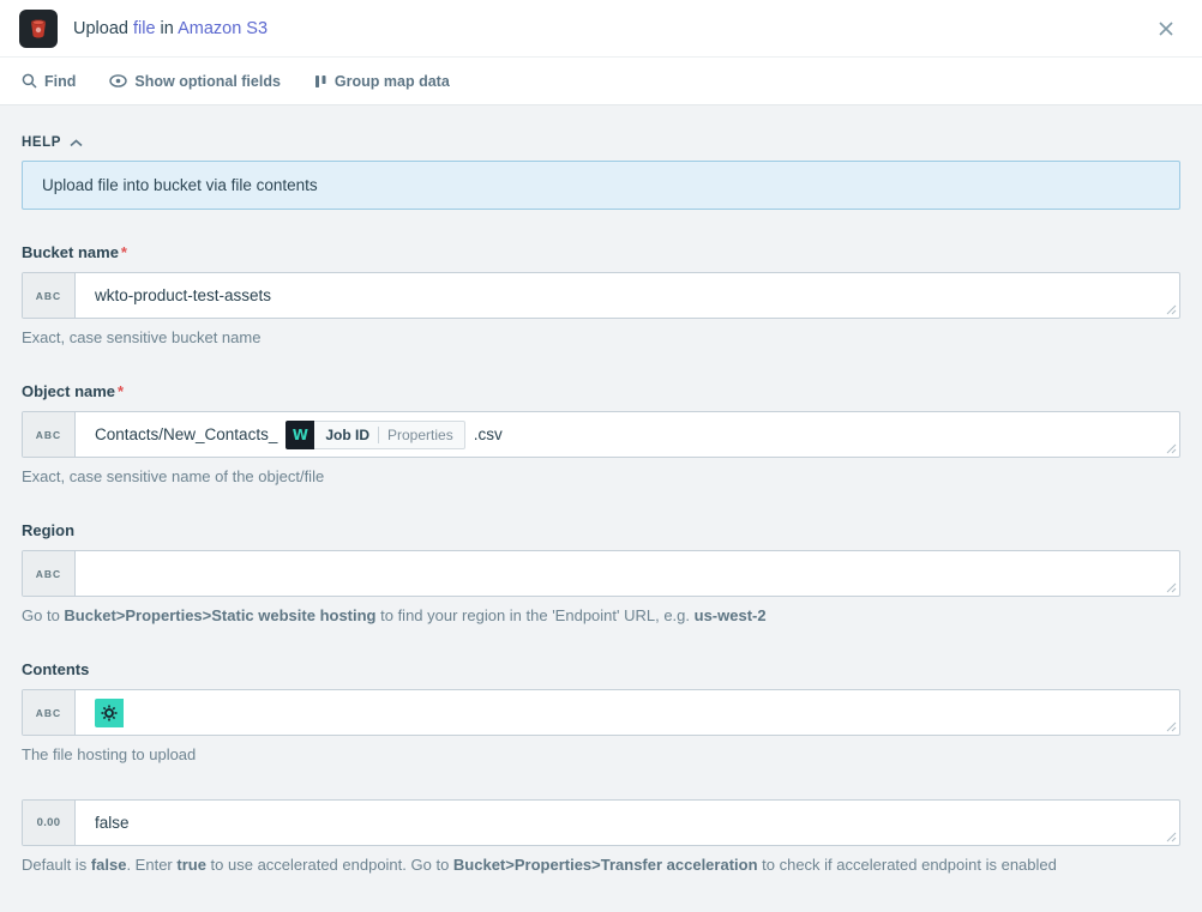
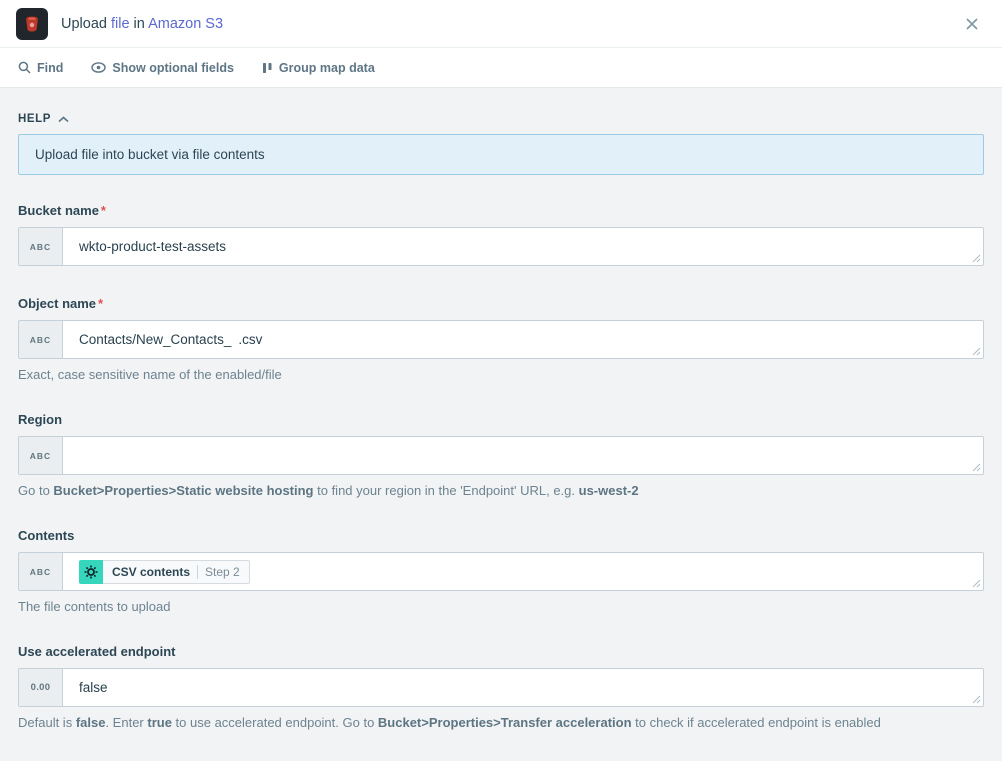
  Upload file in Amazon S3
  Find
  Show optional fields
  Group map data
  HELP
  Upload file into bucket via file contents
  Bucket name *
  ABC
  wkto-product-test-assets
- Exact, case sensitive bucket name
  Object name *
  ABC
  Contacts/New_Contacts_
- W
- Job ID
- Properties
  .csv
- Exact, case sensitive name of the object/file
+ Exact, case sensitive name of the enabled/file
  Region
  ABC
  Go to Bucket>Properties>Static website hosting to find your region in the 'Endpoint' URL, e.g. us-west-2
  Contents
  ABC
+ CSV contents
+ Step 2
- The file hosting to upload
+ The file contents to upload
+ Use accelerated endpoint
  0.00
  false
  Default is false. Enter true to use accelerated endpoint. Go to Bucket>Properties>Transfer acceleration to check if accelerated endpoint is enabled
